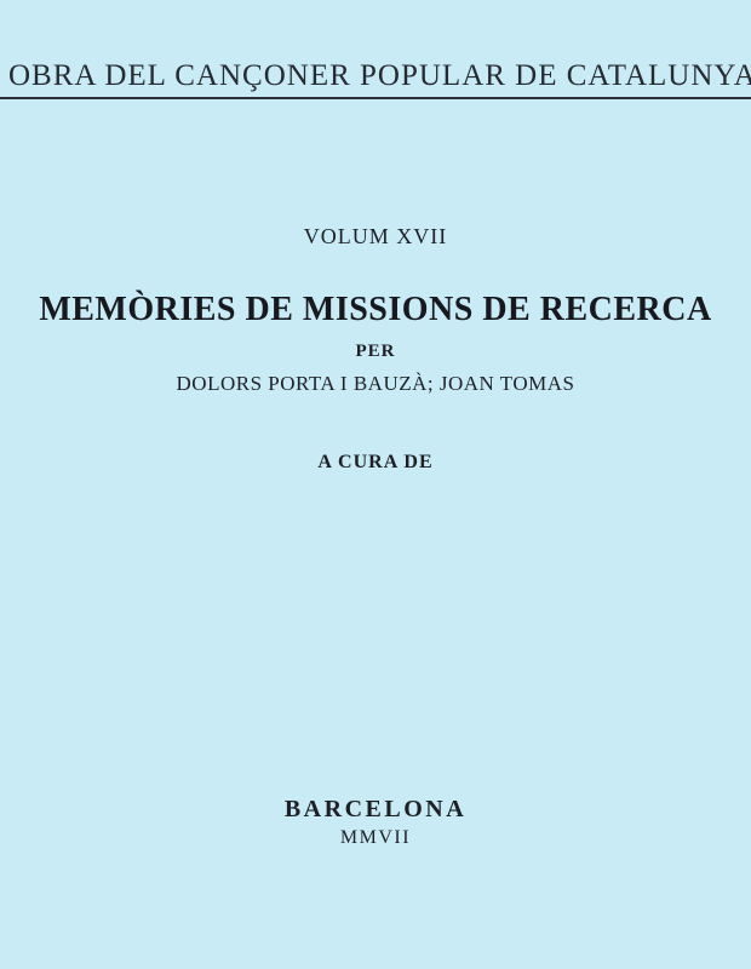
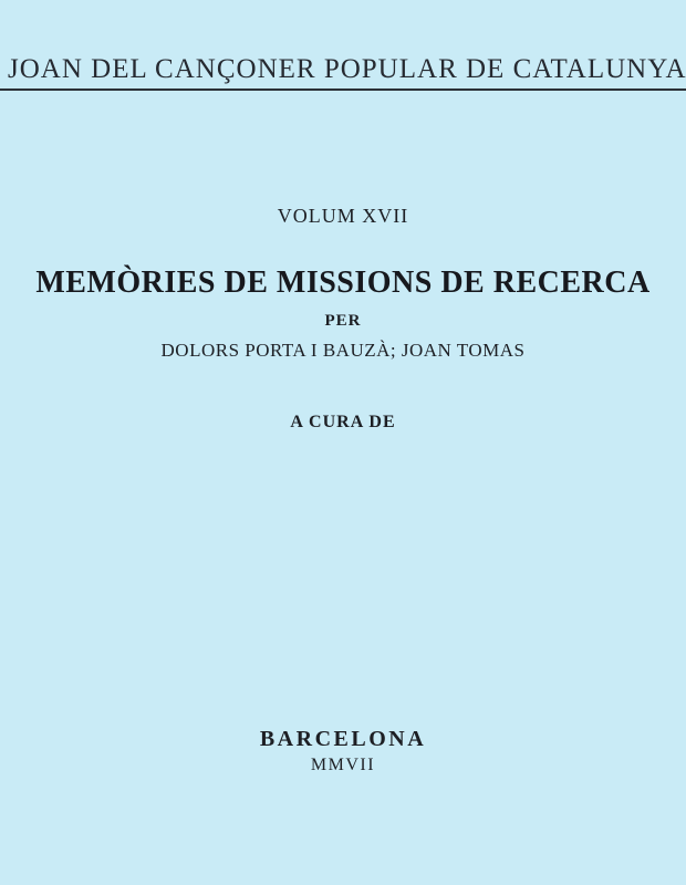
- OBRA DEL CANÇONER POPULAR DE CATALUNYA
+ JOAN DEL CANÇONER POPULAR DE CATALUNYA
  VOLUM XVII
  MEMÒRIES DE MISSIONS DE RECERCA
  PER
  DOLORS PORTA I BAUZÀ; JOAN TOMAS
  A CURA DE
  BARCELONA
  MMVII
